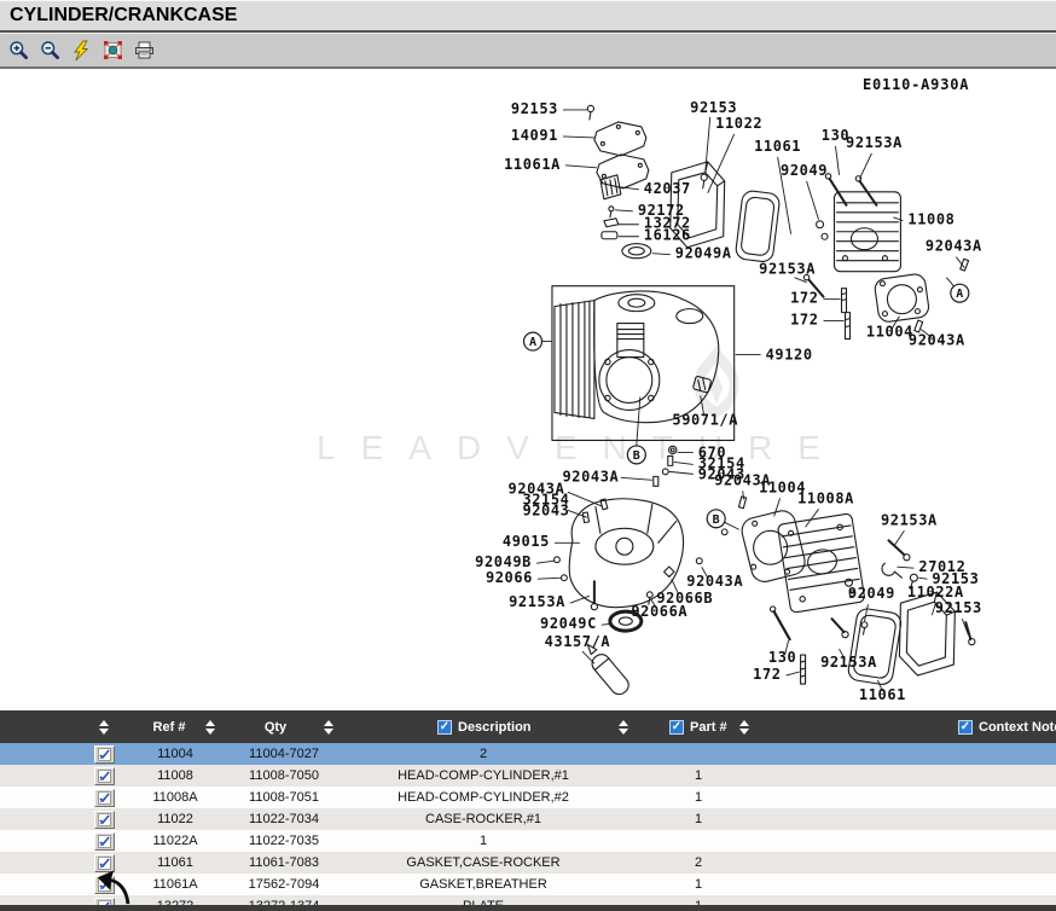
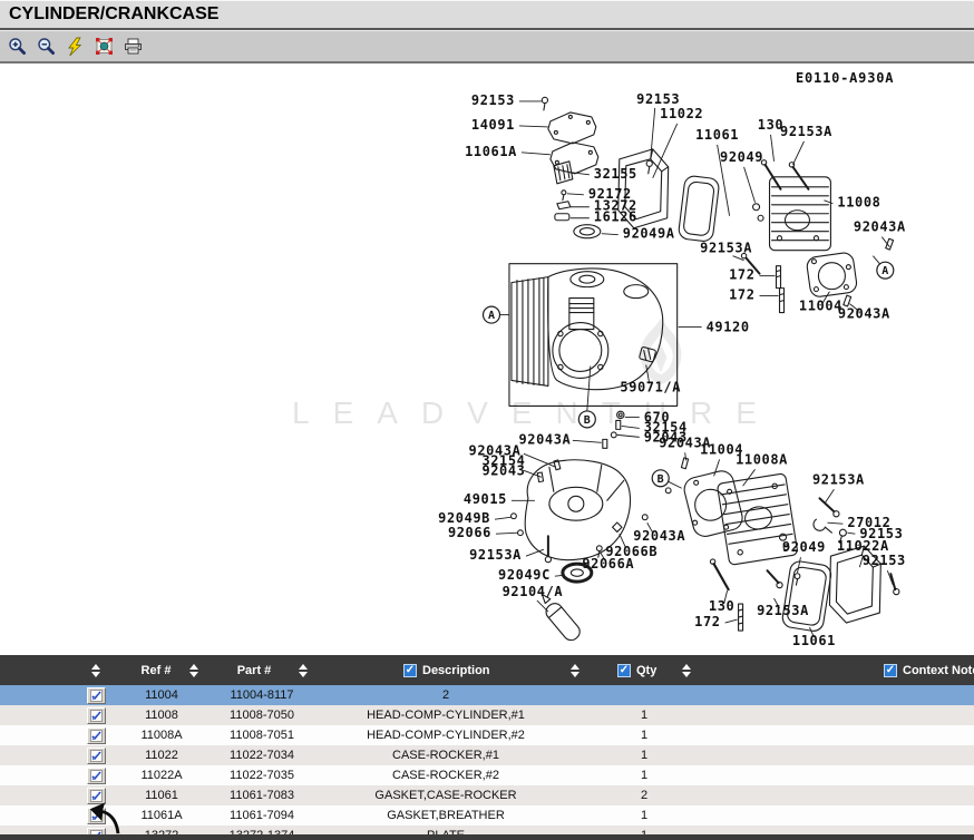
  CYLINDER/CRANKCASE
  LEADVENURE
  E0110-A930A
  92153
  14091
  11061A
- 42037
+ 32155
  92172
  13272
  16126
  92049A
  92153
  11022
  11061
  130
  92153A
  92049
  11008
  92043A
  92153A
  172
  172
  11004
  92043A
  49120
  59071/A
  670
  32154
  92043
  92043A
  92043A
  32154
  92043
  49015
  92049B
  92066
  92153A
  92049C
- 43157/A
+ 92104/A
  92066A
  92066B
  92043A
  92043A
  11004
  11008A
  92153A
  27012
  92153
  92049
  11022A
  92153
  130
  172
  92153A
  11061
  A
  A
  B
  B
  Ref #
- Qty
+ Part #
  ✓
  Description
  ✓
- Part #
+ Qty
  ✓
  Context Not
  11004
- 11004-7027
+ 11004-8117
  2
  11008
  11008-7050
  HEAD-COMP-CYLINDER,#1
  1
  11008A
  11008-7051
  HEAD-COMP-CYLINDER,#2
  1
  11022
  11022-7034
  CASE-ROCKER,#1
  1
  11022A
  11022-7035
+ CASE-ROCKER,#2
  1
  11061
  11061-7083
  GASKET,CASE-ROCKER
  2
  11061A
- 17562-7094
+ 11061-7094
  GASKET,BREATHER
  1
